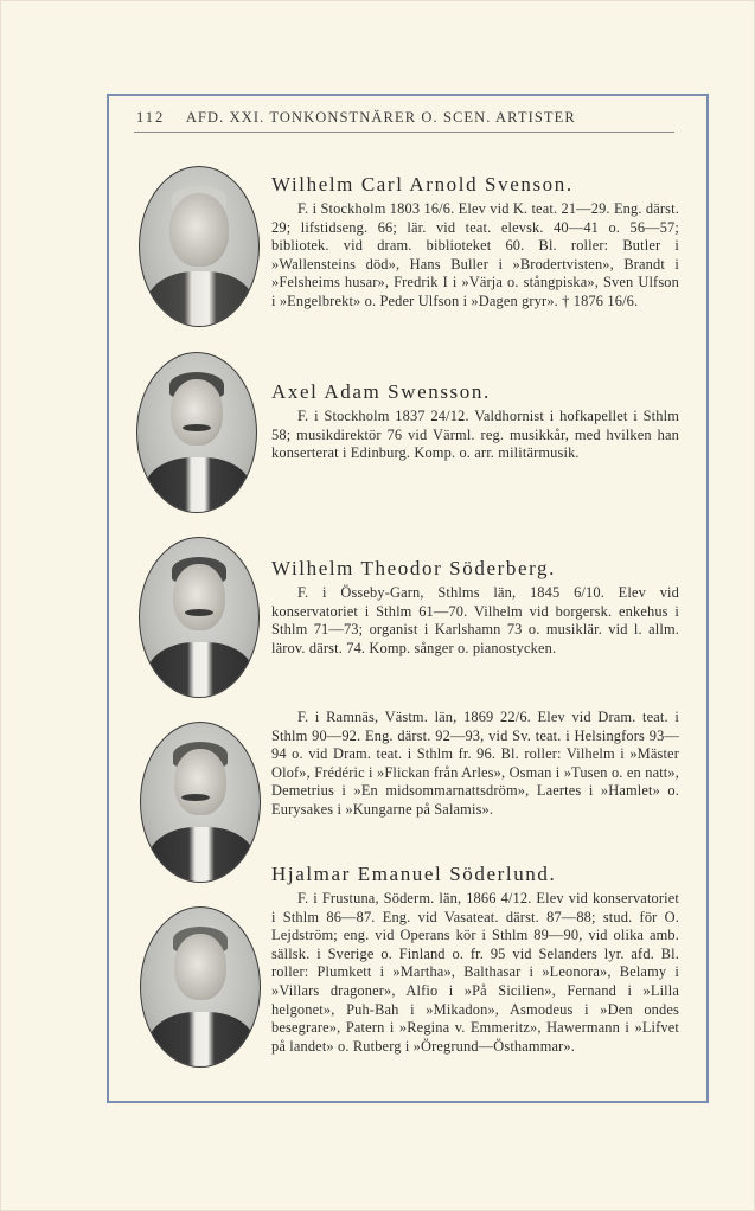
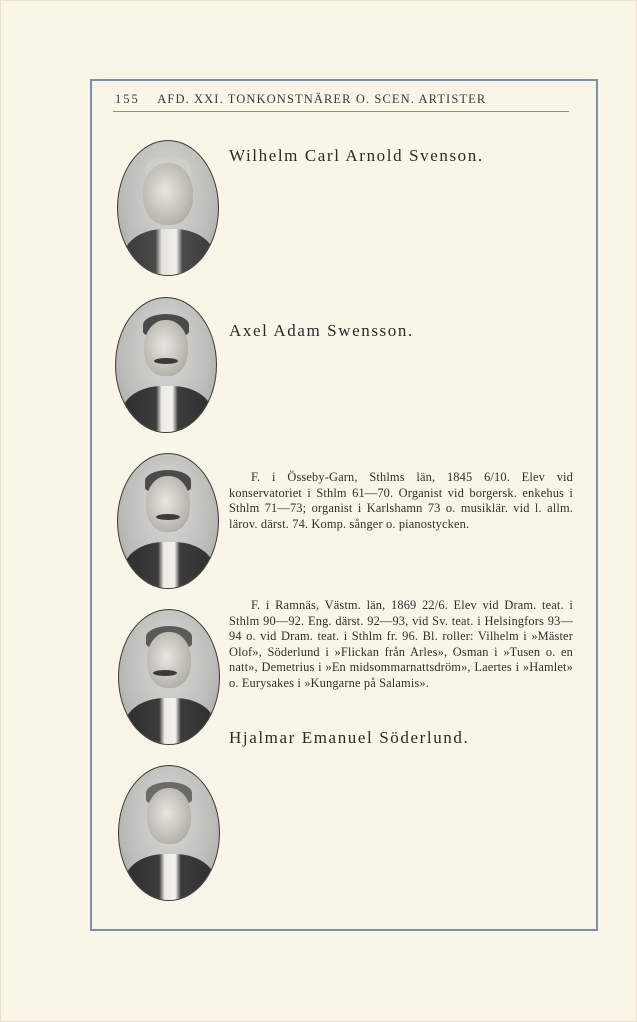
- 112 AFD. XXI. TONKONSTNÄRER O. SCEN. ARTISTER
+ 155 AFD. XXI. TONKONSTNÄRER O. SCEN. ARTISTER
  Wilhelm Carl Arnold Svenson.
- F. i Stockholm 1803 16/6. Elev vid K. teat. 21—29. Eng. därst. 29; lifstidseng. 66; lär. vid teat. elevsk. 40—41 o. 56—57; bibliotek. vid dram. biblioteket 60. Bl. roller: Butler i »Wallensteins död», Hans Buller i »Brodertvisten», Brandt i »Felsheims husar», Fredrik I i »Värja o. stångpiska», Sven Ulfson i »Engelbrekt» o. Peder Ulfson i »Dagen gryr». † 1876 16/6.
  Axel Adam Swensson.
- F. i Stockholm 1837 24/12. Valdhornist i hofkapellet i Sthlm 58; musikdirektör 76 vid Värml. reg. musikkår, med hvilken han konserterat i Edinburg. Komp. o. arr. militärmusik.
- Wilhelm Theodor Söderberg.
- F. i Össeby-Garn, Sthlms län, 1845 6/10. Elev vid konservatoriet i Sthlm 61—70. Vilhelm vid borgersk. enkehus i Sthlm 71—73; organist i Karlshamn 73 o. musiklär. vid l. allm. lärov. därst. 74. Komp. sånger o. pianostycken.
+ F. i Össeby-Garn, Sthlms län, 1845 6/10. Elev vid konservatoriet i Sthlm 61—70. Organist vid borgersk. enkehus i Sthlm 71—73; organist i Karlshamn 73 o. musiklär. vid l. allm. lärov. därst. 74. Komp. sånger o. pianostycken.
- F. i Ramnäs, Västm. län, 1869 22/6. Elev vid Dram. teat. i Sthlm 90—92. Eng. därst. 92—93, vid Sv. teat. i Helsingfors 93—94 o. vid Dram. teat. i Sthlm fr. 96. Bl. roller: Vilhelm i »Mäster Olof», Frédéric i »Flickan från Arles», Osman i »Tusen o. en natt», Demetrius i »En midsommarnattsdröm», Laertes i »Hamlet» o. Eurysakes i »Kungarne på Salamis».
+ F. i Ramnäs, Västm. län, 1869 22/6. Elev vid Dram. teat. i Sthlm 90—92. Eng. därst. 92—93, vid Sv. teat. i Helsingfors 93—94 o. vid Dram. teat. i Sthlm fr. 96. Bl. roller: Vilhelm i »Mäster Olof», Söderlund i »Flickan från Arles», Osman i »Tusen o. en natt», Demetrius i »En midsommarnattsdröm», Laertes i »Hamlet» o. Eurysakes i »Kungarne på Salamis».
  Hjalmar Emanuel Söderlund.
- F. i Frustuna, Söderm. län, 1866 4/12. Elev vid konservatoriet i Sthlm 86—87. Eng. vid Vasateat. därst. 87—88; stud. för O. Lejdström; eng. vid Operans kör i Sthlm 89—90, vid olika amb. sällsk. i Sverige o. Finland o. fr. 95 vid Selanders lyr. afd. Bl. roller: Plumkett i »Martha», Balthasar i »Leonora», Belamy i »Villars dragoner», Alfio i »På Sicilien», Fernand i »Lilla helgonet», Puh-Bah i »Mikadon», Asmodeus i »Den ondes besegrare», Patern i »Regina v. Emmeritz», Hawermann i »Lifvet på landet» o. Rutberg i »Öregrund—Östhammar».
